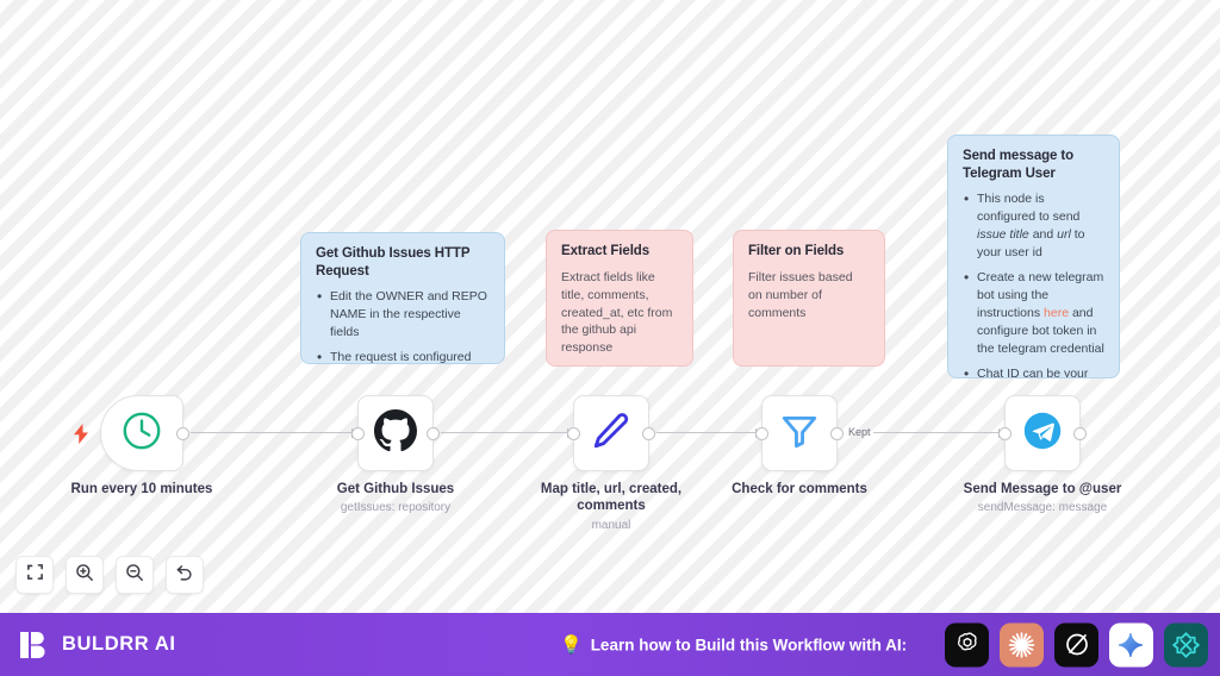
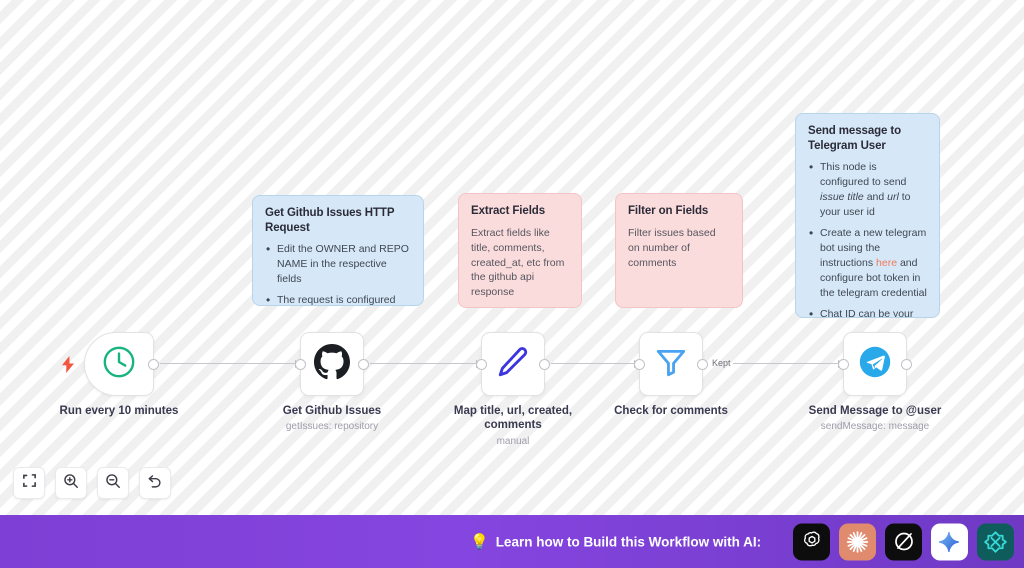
  Kept
  Get Github Issues HTTP Request
  Edit the OWNER and REPO NAME in the respective fields
  Extract Fields
  Extract fields like title, comments, created_at, etc from the github api response
  Filter on Fields
  Filter issues based on number of comments
  Send message to Telegram User
  This node is configured to send issue title and url to your user id
  Create a new telegram bot using the instructions here and configure bot token in the telegram credential
  Run every 10 minutes
  Get Github Issues
  getIssues: repository
  Map title, url, created, comments
  manual
  Check for comments
  Send Message to @user
  sendMessage: message
- BULDRR AI
  💡
  Learn how to Build this Workflow with AI:
